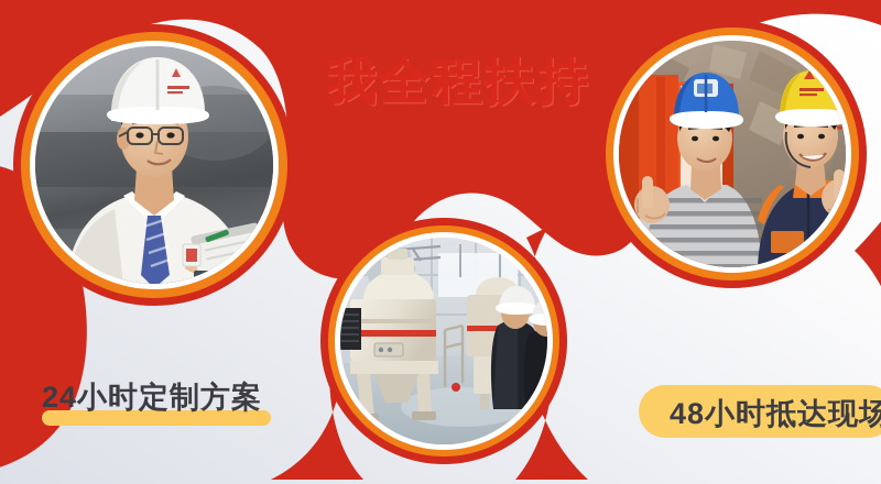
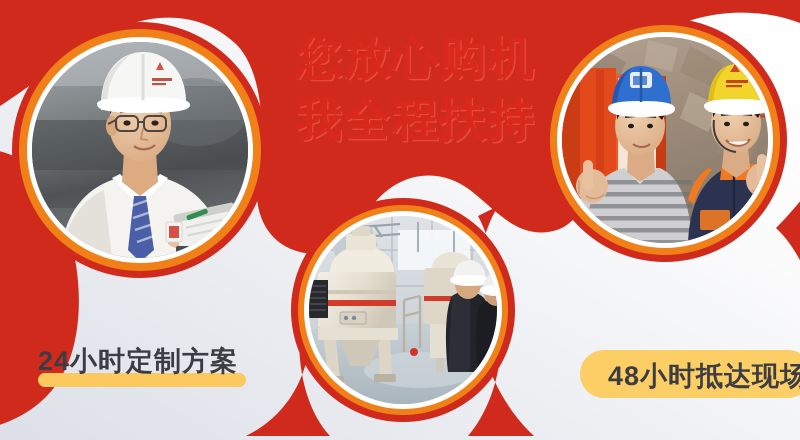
+ 您放心购机
  我全程扶持
  24小时定制方案
  48小时抵达现场
